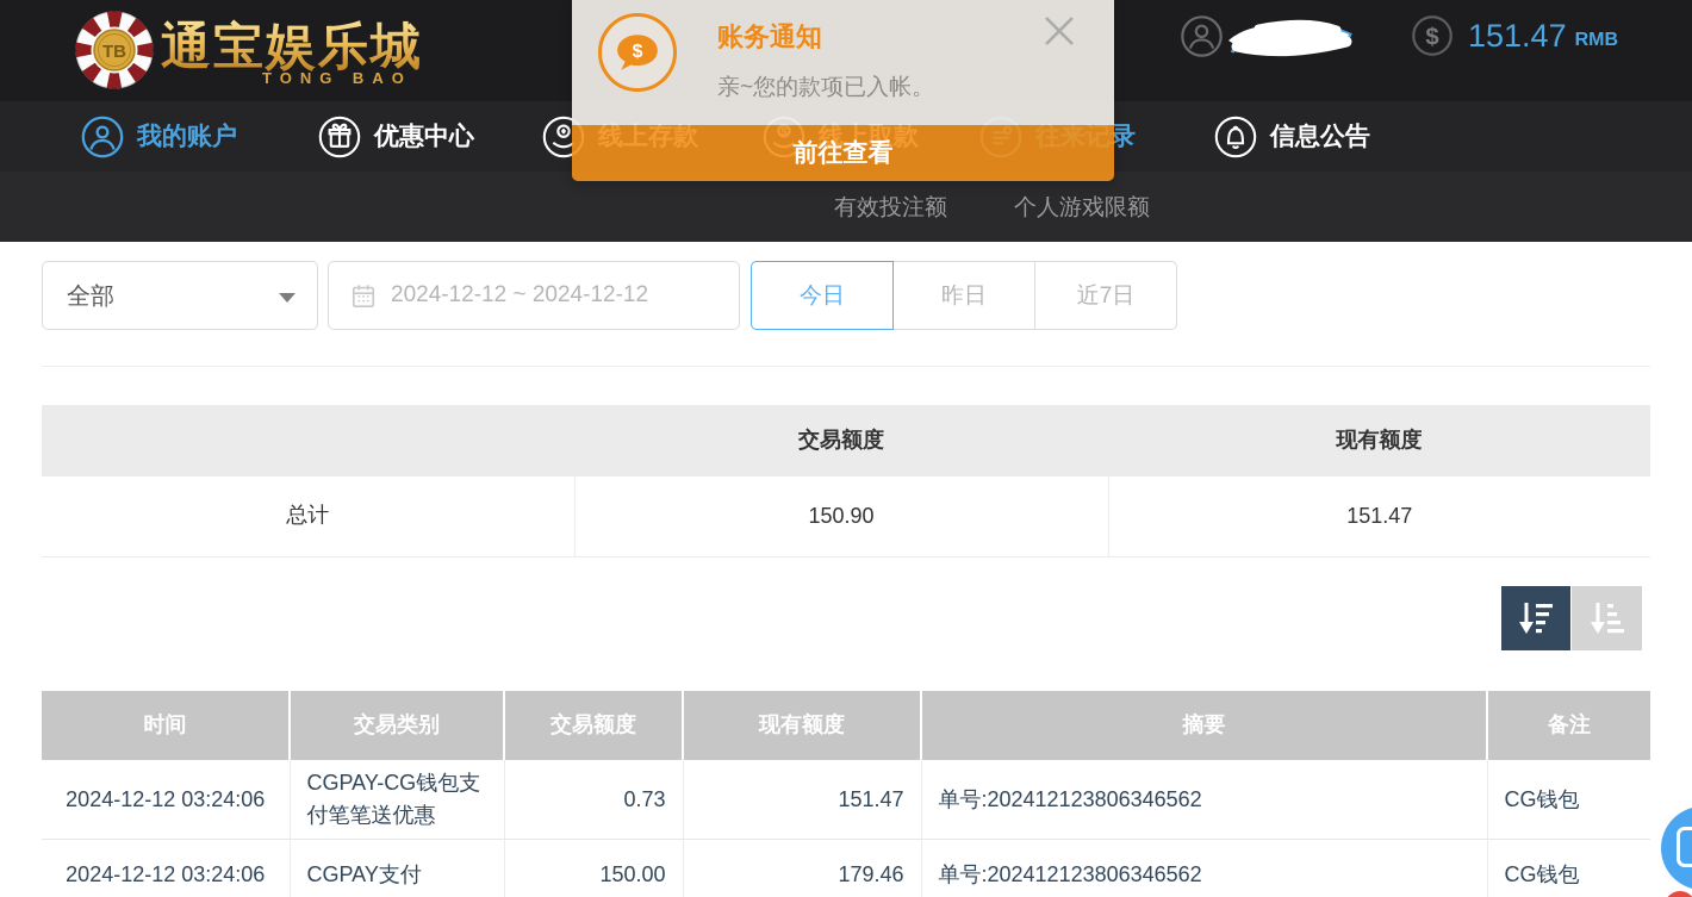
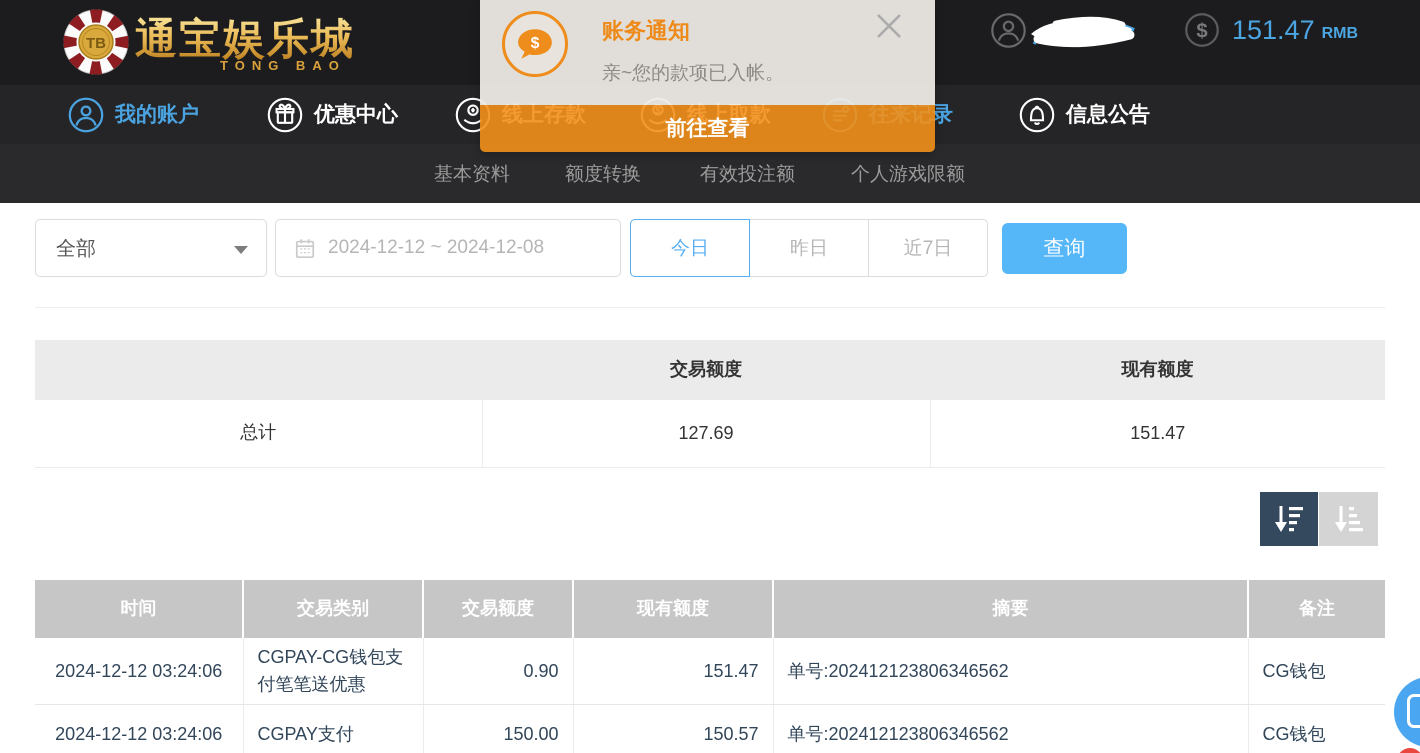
  TB
  通宝娱乐城
  TONG BAO
  $
  151.47
  RMB
  我的账户
  优惠中心
  信息公告
+ 基本资料
+ 额度转换
  有效投注额
  个人游戏限额
  全部
- 2024-12-12 ~ 2024-12-12
+ 2024-12-12 ~ 2024-12-08
  今日
  昨日
  近7日
+ 查询
  	交易额度	现有额度
- 总计	150.90	151.47
+ 总计	127.69	151.47
  时间	交易类别	交易额度	现有额度	摘要	备注
- 2024-12-12 03:24:06	CGPAY-CG钱包支付笔笔送优惠	0.73	151.47	单号:202412123806346562	CG钱包
+ 2024-12-12 03:24:06	CGPAY-CG钱包支付笔笔送优惠	0.90	151.47	单号:202412123806346562	CG钱包
- 2024-12-12 03:24:06	CGPAY支付	150.00	179.46	单号:202412123806346562	CG钱包
+ 2024-12-12 03:24:06	CGPAY支付	150.00	150.57	单号:202412123806346562	CG钱包
  $
  账务通知
  亲~您的款项已入帐。
  前往查看
